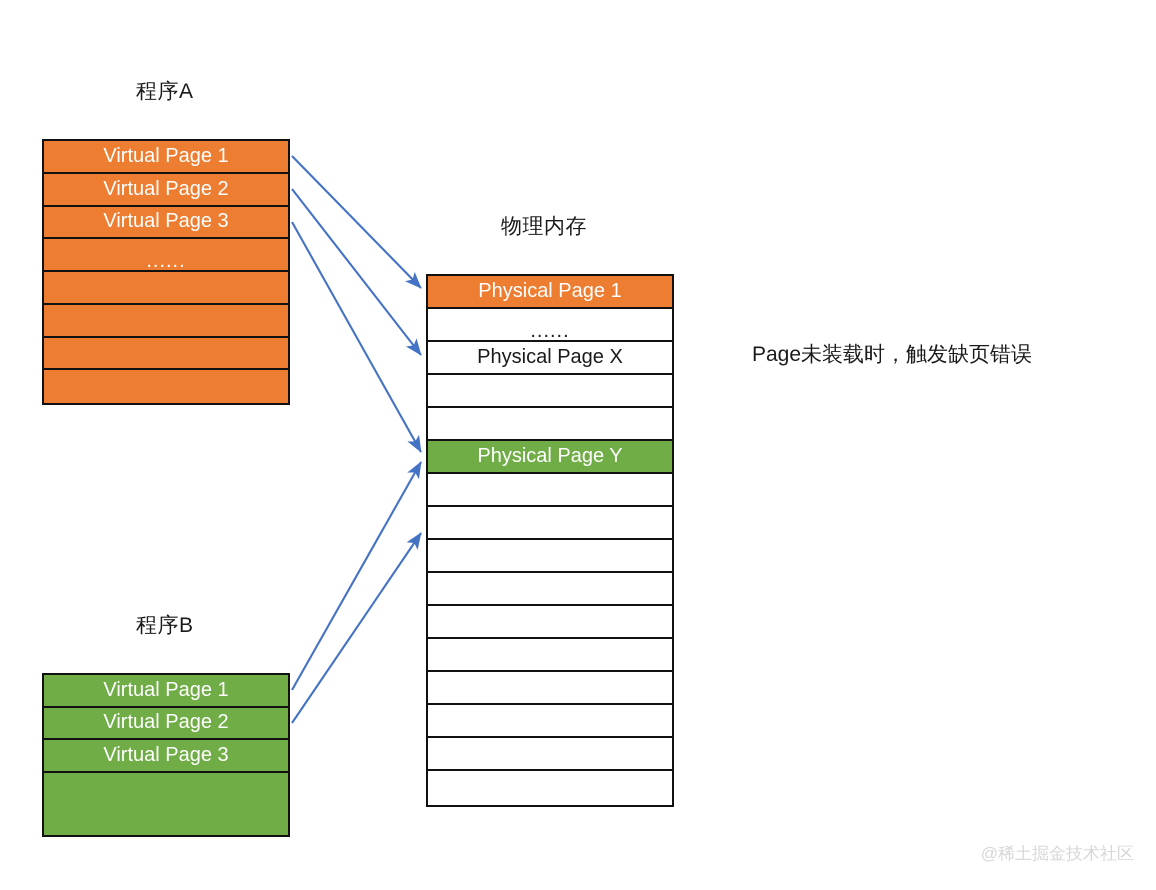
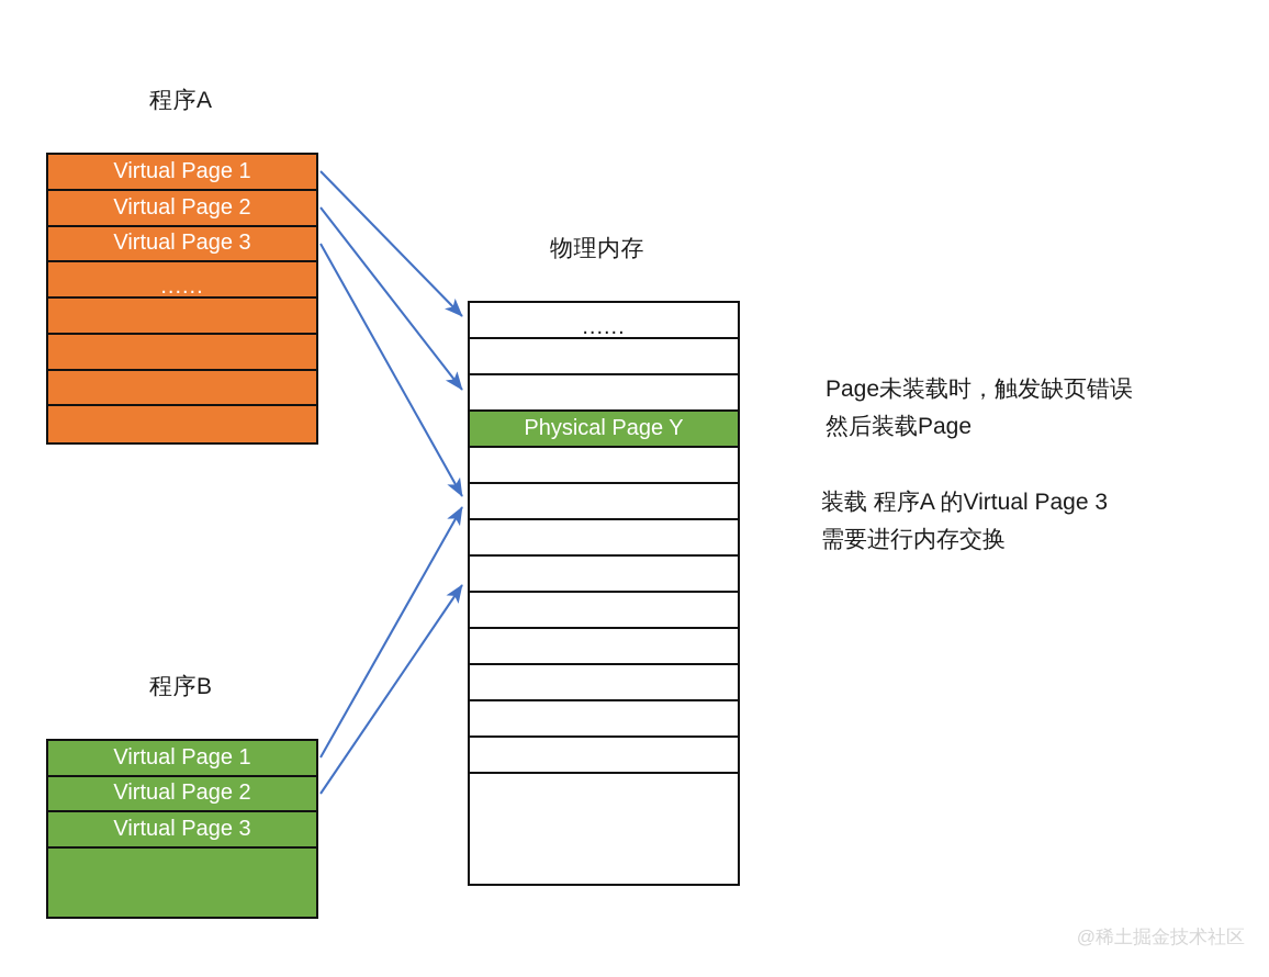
  程序A
  Virtual Page 1
  Virtual Page 2
  Virtual Page 3
  ......
  物理内存
- Physical Page 1
  ......
- Physical Page X
  Physical Page Y
  程序B
  Virtual Page 1
  Virtual Page 2
  Virtual Page 3
  Page未装载时，触发缺页错误
+ 然后装载Page
+ 装载 程序A 的Virtual Page 3
+ 需要进行内存交换
  @稀土掘金技术社区
